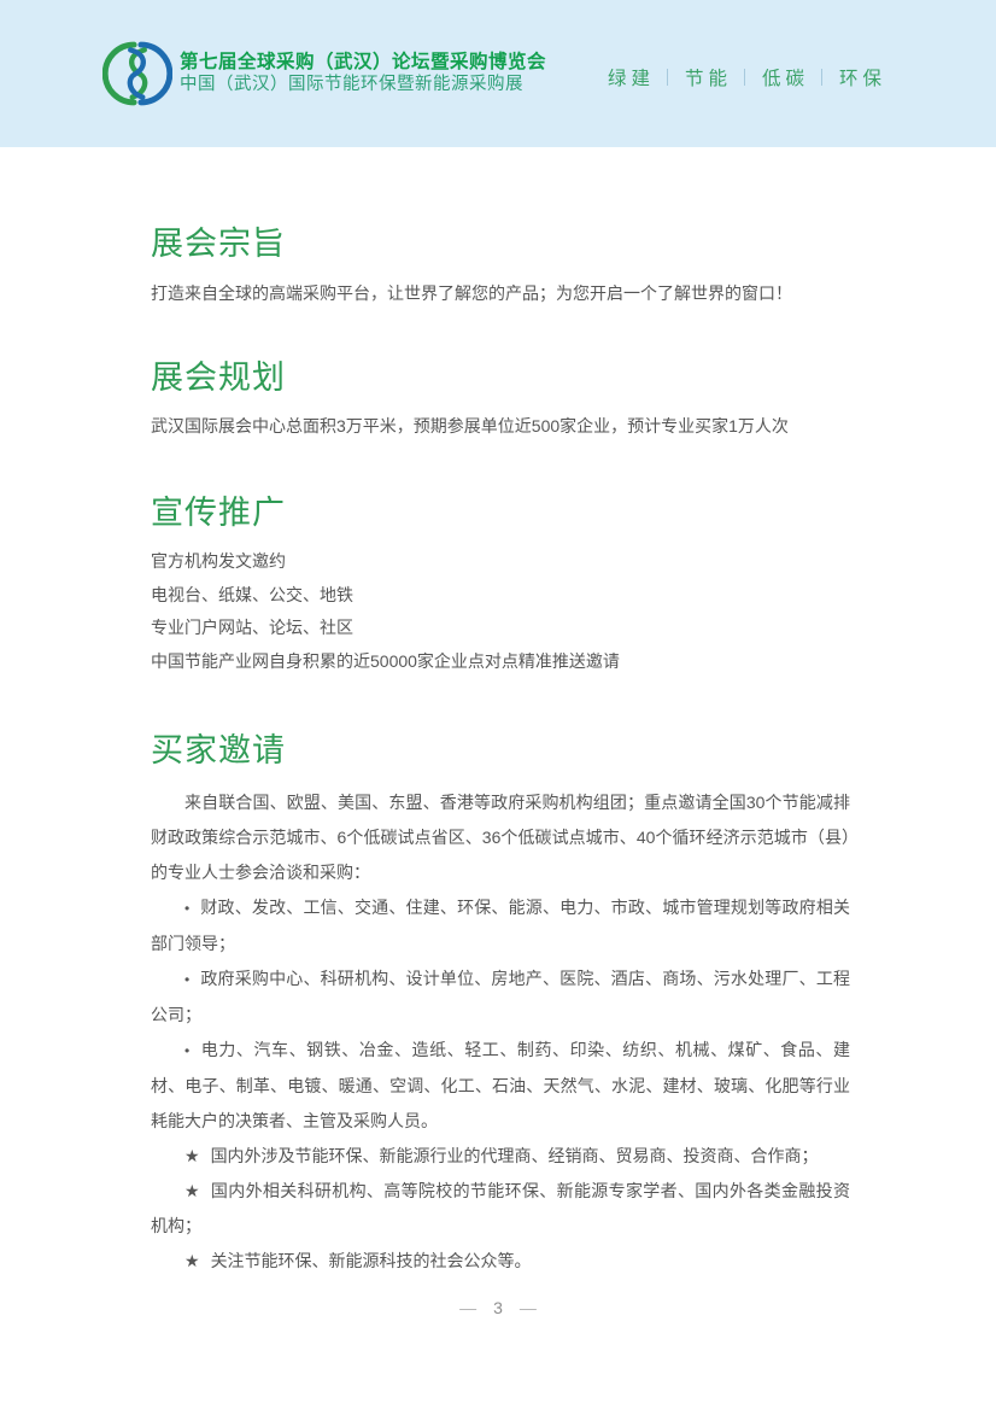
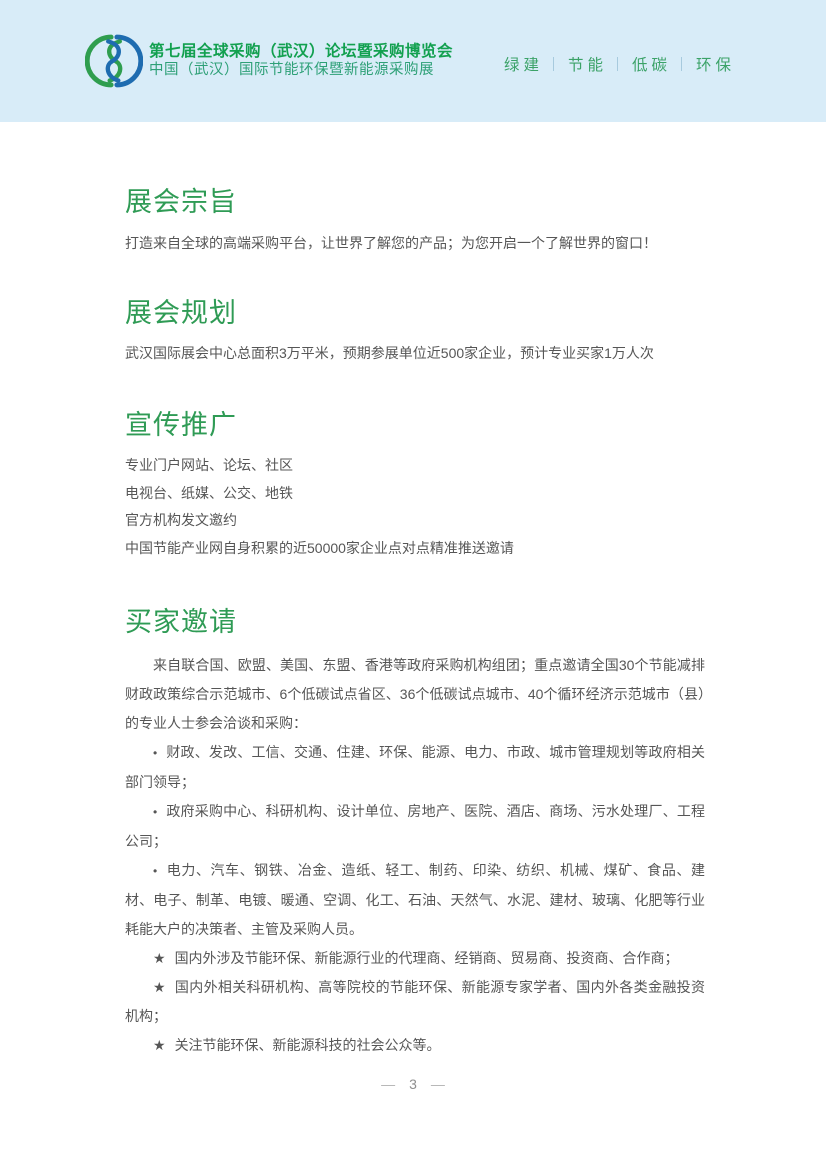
  第七届全球采购（武汉）论坛暨采购博览会
  中国（武汉）国际节能环保暨新能源采购展
  绿建
  节能
  低碳
  环保
  展会宗旨
  打造来自全球的高端采购平台，让世界了解您的产品；为您开启一个了解世界的窗口！
  展会规划
  武汉国际展会中心总面积3万平米，预期参展单位近500家企业，预计专业买家1万人次
  宣传推广
- 官方机构发文邀约
+ 专业门户网站、论坛、社区
  电视台、纸媒、公交、地铁
- 专业门户网站、论坛、社区
+ 官方机构发文邀约
  中国节能产业网自身积累的近50000家企业点对点精准推送邀请
  买家邀请
  来自联合国、欧盟、美国、东盟、香港等政府采购机构组团；重点邀请全国30个节能减排财政政策综合示范城市、6个低碳试点省区、36个低碳试点城市、40个循环经济示范城市（县）的专业人士参会洽谈和采购：
  • 财政、发改、工信、交通、住建、环保、能源、电力、市政、城市管理规划等政府相关部门领导；
  • 政府采购中心、科研机构、设计单位、房地产、医院、酒店、商场、污水处理厂、工程公司；
  • 电力、汽车、钢铁、冶金、造纸、轻工、制药、印染、纺织、机械、煤矿、食品、建材、电子、制革、电镀、暖通、空调、化工、石油、天然气、水泥、建材、玻璃、化肥等行业耗能大户的决策者、主管及采购人员。
  ★ 国内外涉及节能环保、新能源行业的代理商、经销商、贸易商、投资商、合作商；
  ★ 国内外相关科研机构、高等院校的节能环保、新能源专家学者、国内外各类金融投资机构；
  ★ 关注节能环保、新能源科技的社会公众等。
  — 3 —
